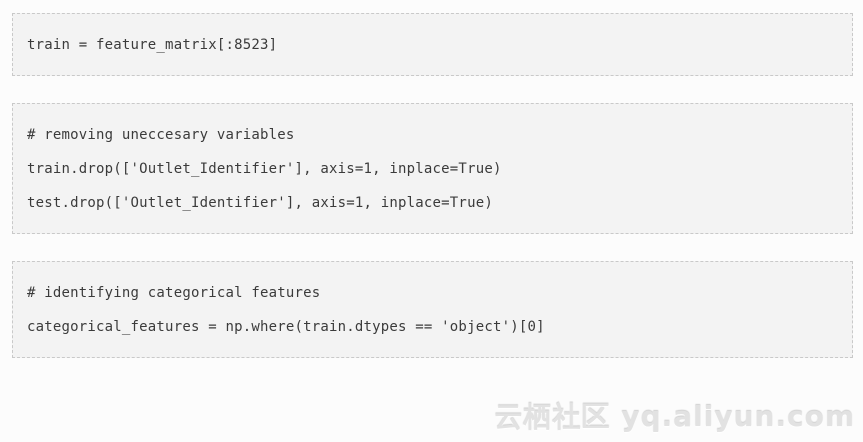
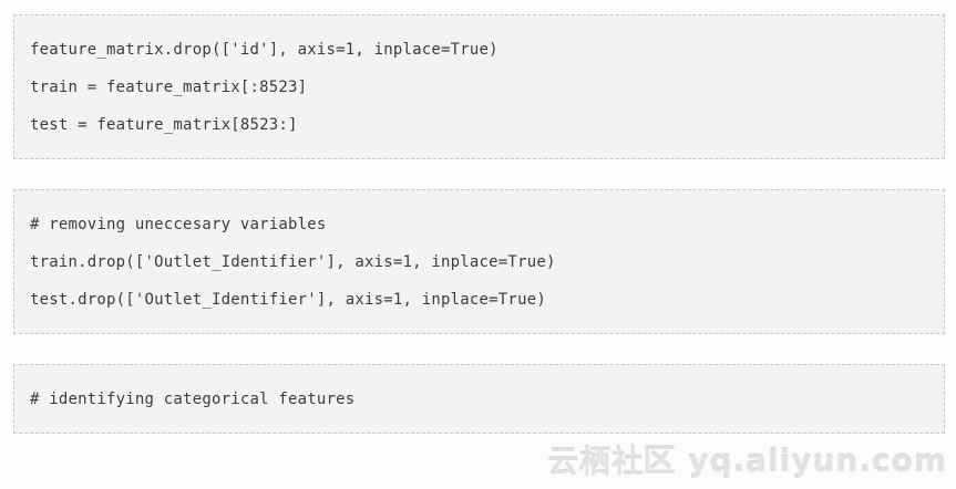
+ feature_matrix.drop(['id'], axis=1, inplace=True)
  train = feature_matrix[:8523]
+ test = feature_matrix[8523:]
  # removing uneccesary variables
  train.drop(['Outlet_Identifier'], axis=1, inplace=True)
  test.drop(['Outlet_Identifier'], axis=1, inplace=True)
  # identifying categorical features
- categorical_features = np.where(train.dtypes == 'object')[0]
  云栖社区 yq.aliyun.com
